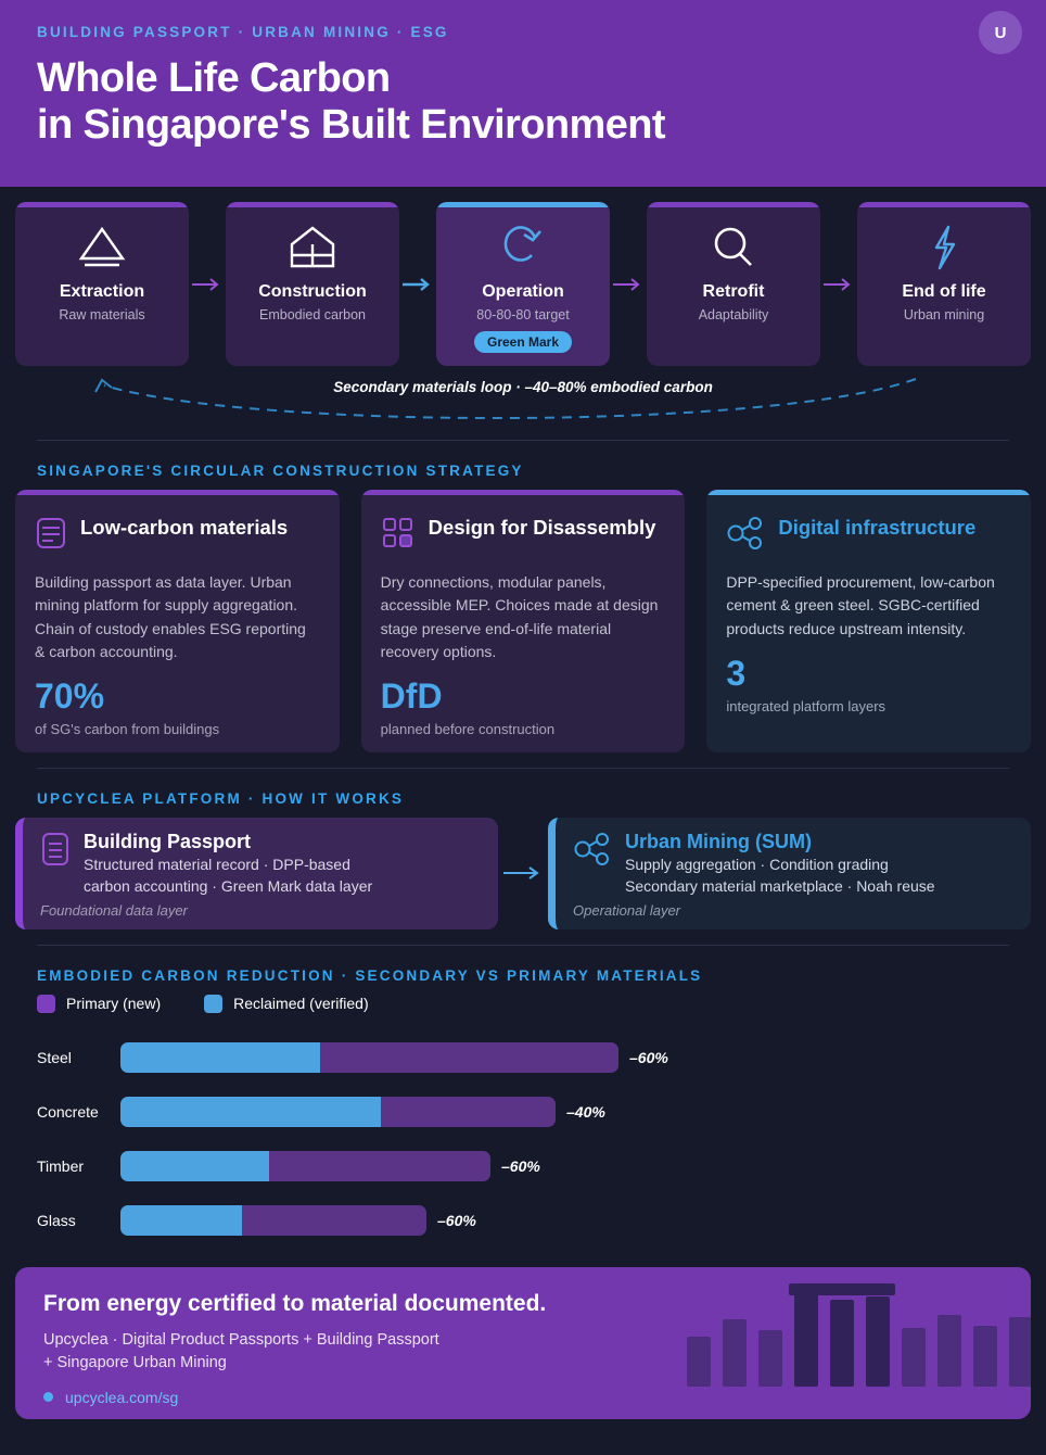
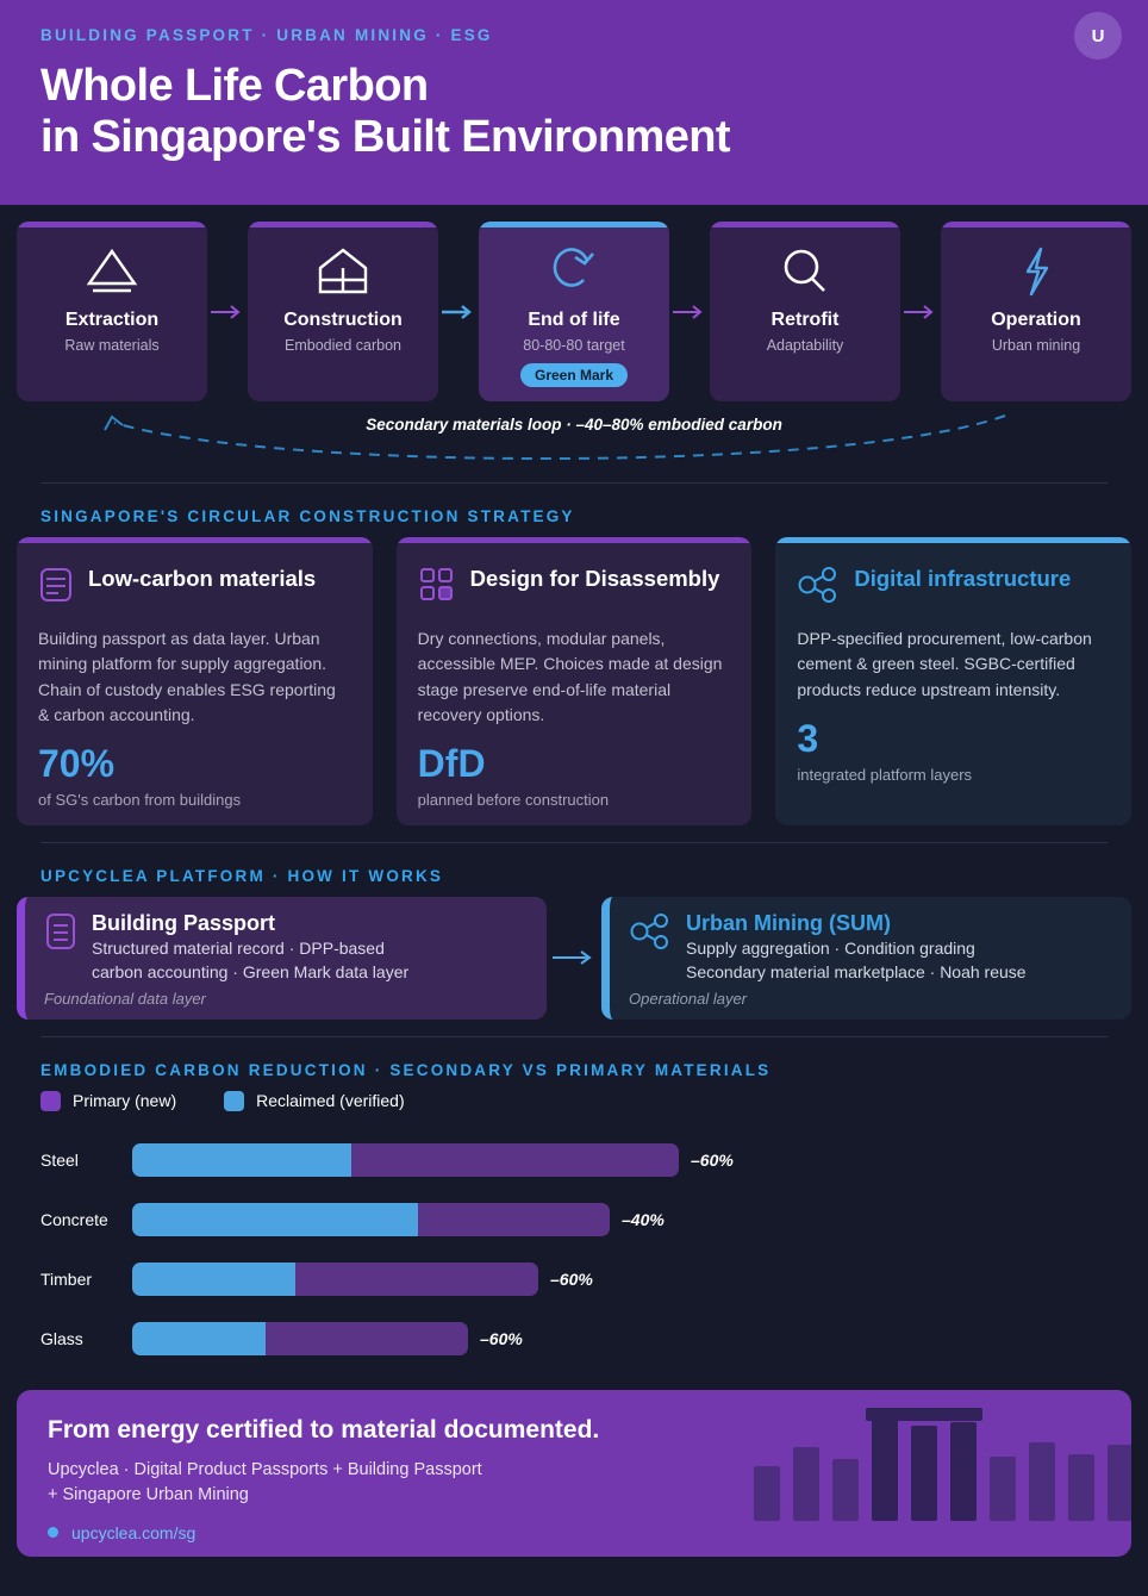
  BUILDING PASSPORT · URBAN MINING · ESG
  Whole Life Carbon
  in Singapore's Built Environment
  U
  Extraction
  Raw materials
  Construction
  Embodied carbon
- Operation
+ End of life
  80-80-80 target
  Green Mark
  Retrofit
  Adaptability
- End of life
+ Operation
  Urban mining
  Secondary materials loop · –40–80% embodied carbon
  SINGAPORE'S CIRCULAR CONSTRUCTION STRATEGY
  Low-carbon materials
  Building passport as data layer. Urban mining platform for supply aggregation. Chain of custody enables ESG reporting & carbon accounting.
  70%
  of SG's carbon from buildings
  Design for Disassembly
  Dry connections, modular panels, accessible MEP. Choices made at design stage preserve end-of-life material recovery options.
  DfD
  planned before construction
  Digital infrastructure
  DPP-specified procurement, low-carbon cement & green steel. SGBC-certified products reduce upstream intensity.
  3
  integrated platform layers
  UPCYCLEA PLATFORM · HOW IT WORKS
  Building Passport
  Structured material record · DPP-based
  carbon accounting · Green Mark data layer
  Foundational data layer
  Urban Mining (SUM)
  Supply aggregation · Condition grading
  Secondary material marketplace · Noah reuse
  Operational layer
  EMBODIED CARBON REDUCTION · SECONDARY VS PRIMARY MATERIALS
  Primary (new)
  Reclaimed (verified)
  Steel
  –60%
  Concrete
  –40%
  Timber
  –60%
  Glass
  –60%
  From energy certified to material documented.
  Upcyclea · Digital Product Passports + Building Passport
  + Singapore Urban Mining
  upcyclea.com/sg
